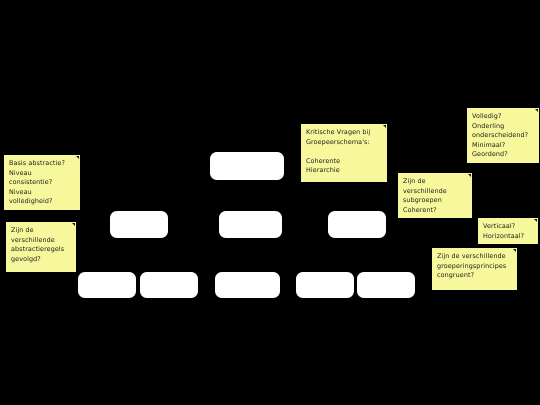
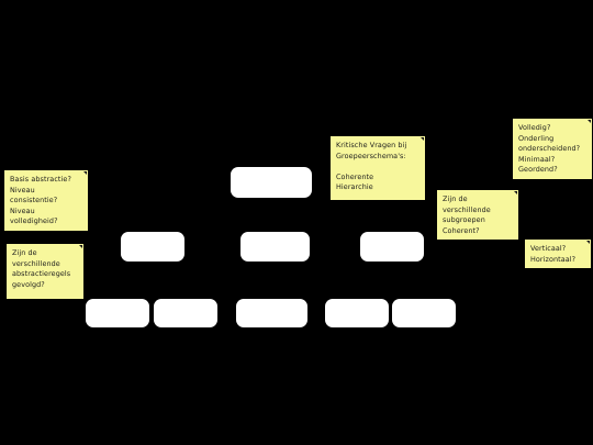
  Basis abstractie?
  Niveau
  consistentie?
  Niveau
  volledigheid?
  Zijn de
  verschillende
  abstractieregels
  gevolgd?
  Kritische Vragen bij
  Groepeerschema's:
  Coherente
  Hierarchie
  Volledig?
  Onderling
  onderscheidend?
  Minimaal?
  Geordend?
  Zijn de
  verschillende
  subgroepen
  Coherent?
  Verticaal?
  Horizontaal?
- Zijn de verschillende
- groeperingsprincipes
- congruent?
